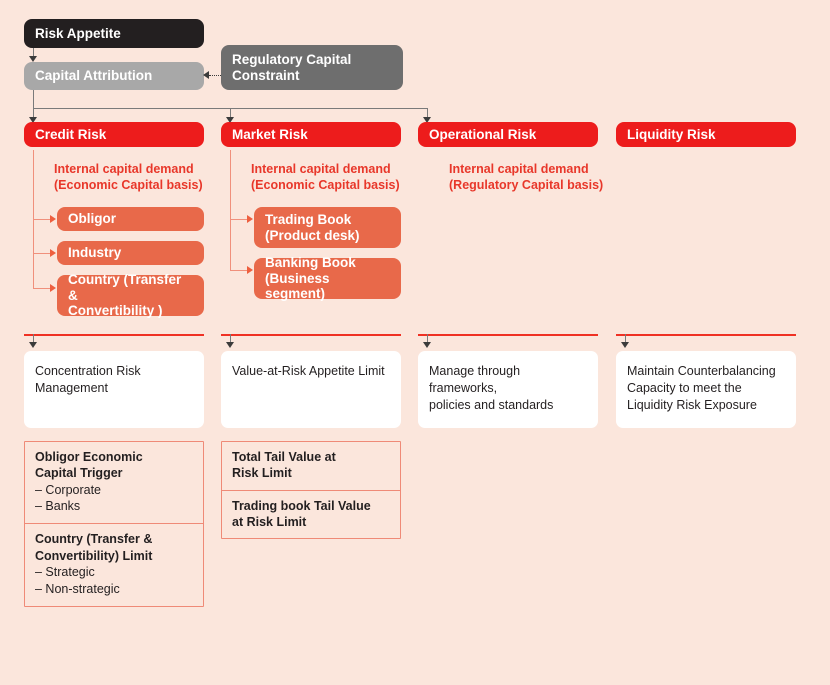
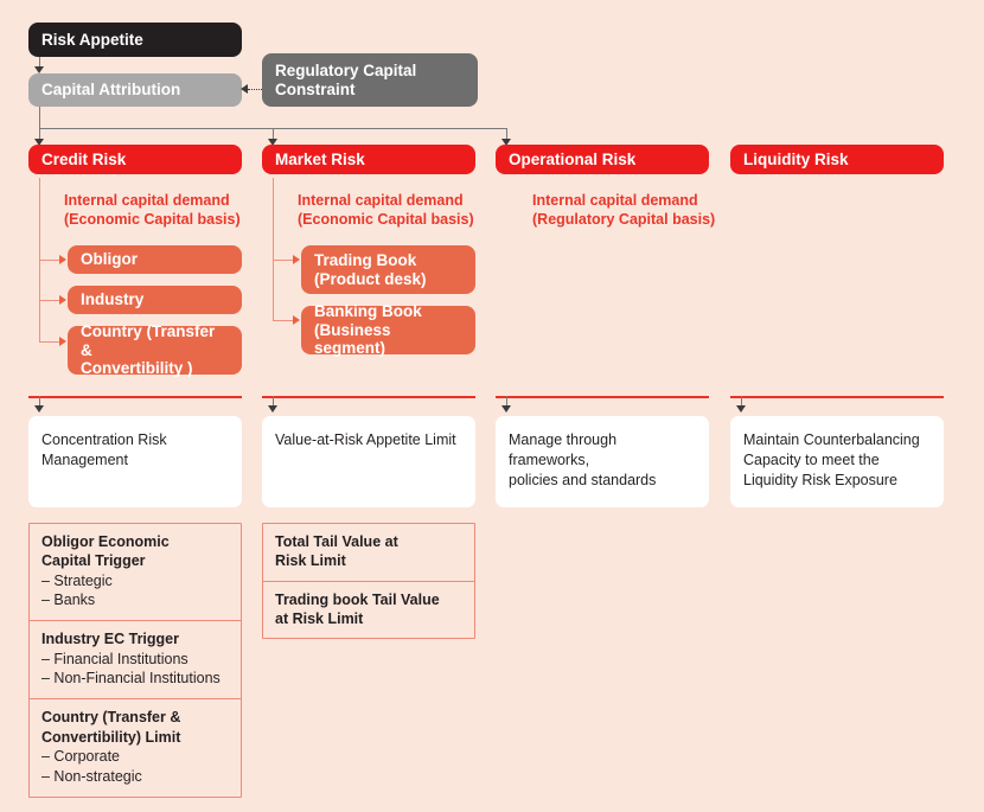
  Risk Appetite
  Capital Attribution
  Regulatory Capital Constraint
  Credit Risk
  Market Risk
  Operational Risk
  Liquidity Risk
  Internal capital demand
  (Economic Capital basis)
  Internal capital demand
  (Economic Capital basis)
  Internal capital demand
  (Regulatory Capital basis)
  Obligor
  Industry
  Country (Transfer &
  Convertibility )
  Trading Book
  (Product desk)
  Banking Book
  (Business segment)
  Concentration Risk
  Management
  Value-at-Risk Appetite Limit
  Manage through frameworks,
  policies and standards
  Maintain Counterbalancing
  Capacity to meet the
  Liquidity Risk Exposure
  Obligor Economic
  Capital Trigger
- – Corporate
+ – Strategic
  – Banks
+ Industry EC Trigger
+ – Financial Institutions
+ – Non-Financial Institutions
  Country (Transfer &
  Convertibility) Limit
- – Strategic
+ – Corporate
  – Non-strategic
  Total Tail Value at
  Risk Limit
  Trading book Tail Value
  at Risk Limit
